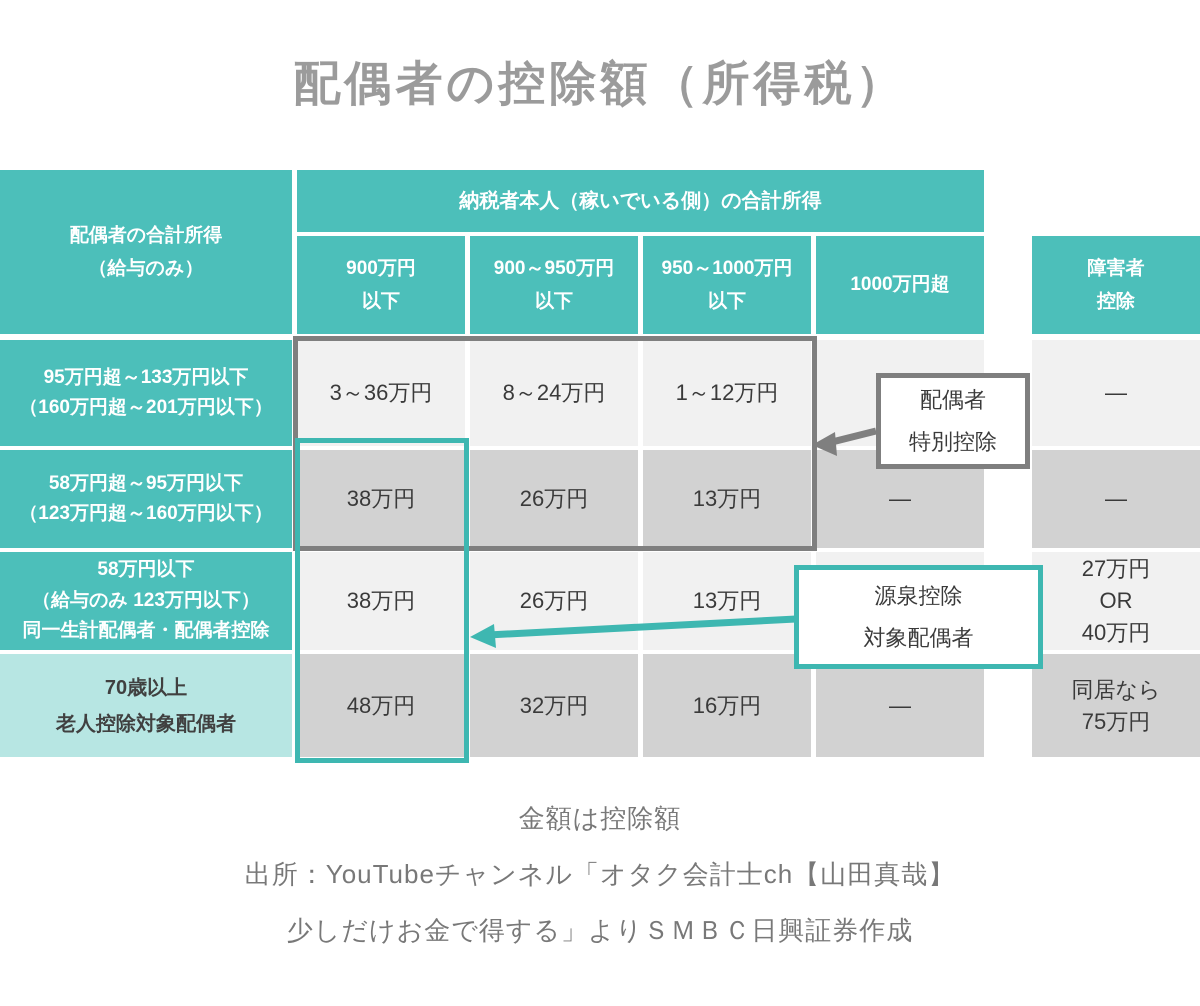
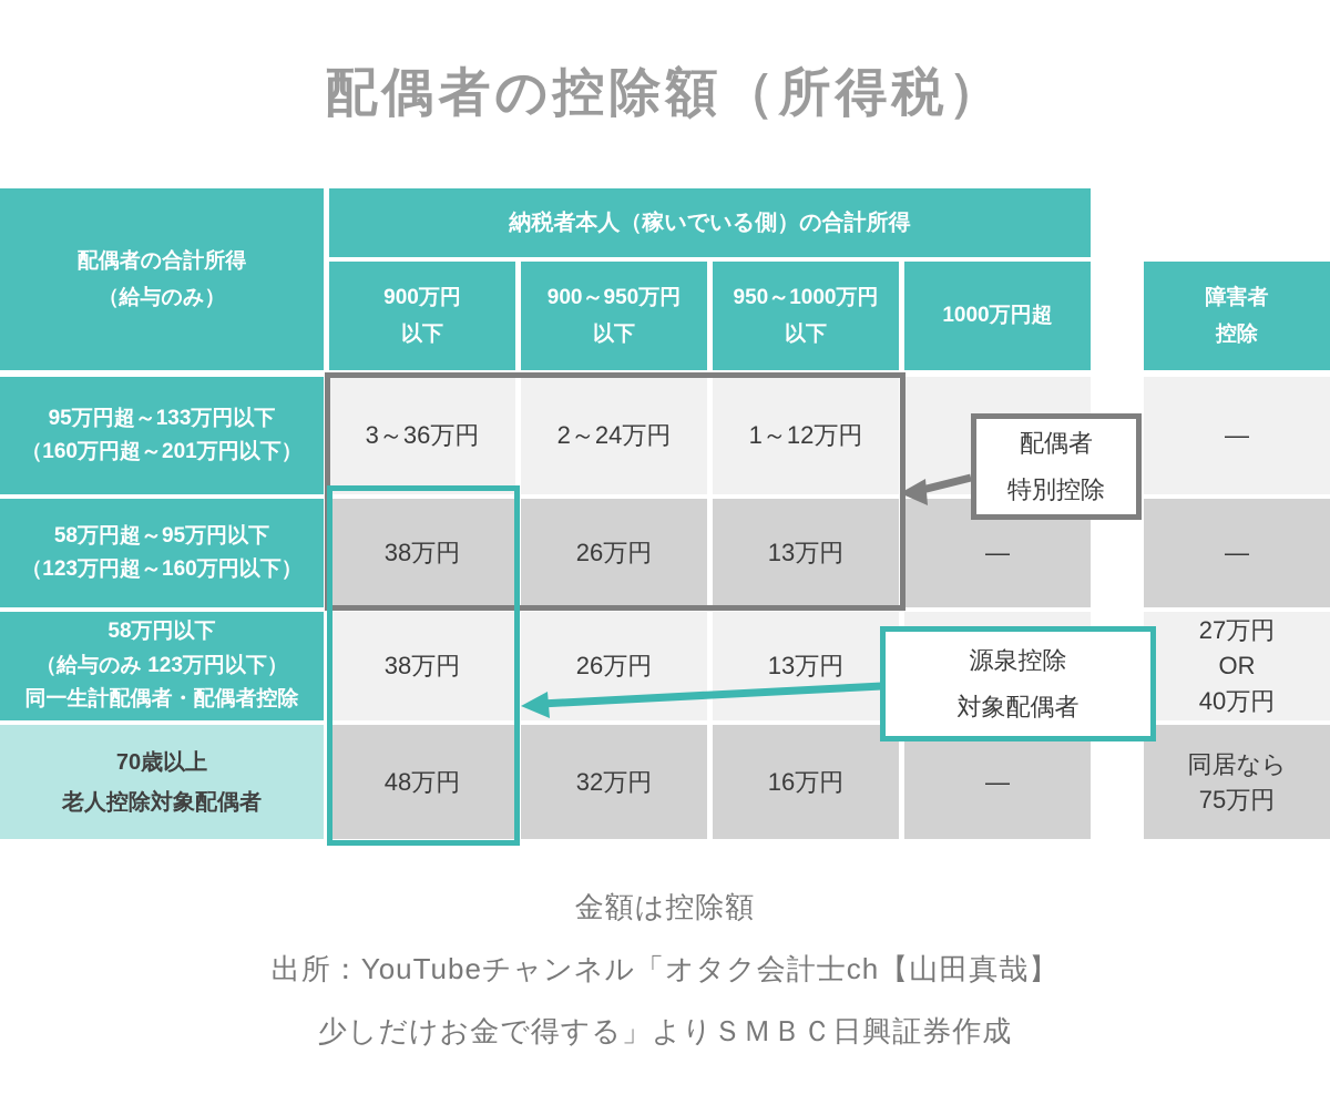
  配偶者の控除額（所得税）
  配偶者の合計所得
  （給与のみ）
  納税者本人（稼いでいる側）の合計所得
  900万円
  以下
  900～950万円
  以下
  950～1000万円
  以下
  1000万円超
  障害者
  控除
  95万円超～133万円以下
  （160万円超～201万円以下）
  3～36万円
- 8～24万円
+ 2～24万円
  1～12万円
  —
  58万円超～95万円以下
  （123万円超～160万円以下）
  38万円
  26万円
  13万円
  —
  —
  58万円以下
  （給与のみ 123万円以下）
  同一生計配偶者・配偶者控除
  38万円
  26万円
  13万円
  27万円
  OR
  40万円
  70歳以上
  老人控除対象配偶者
  48万円
  32万円
  16万円
  —
  同居なら
  75万円
  配偶者
  特別控除
  源泉控除
  対象配偶者
  金額は控除額
  出所：YouTubeチャンネル「オタク会計士ch【山田真哉】
  少しだけお金で得する」よりＳＭＢＣ日興証券作成
